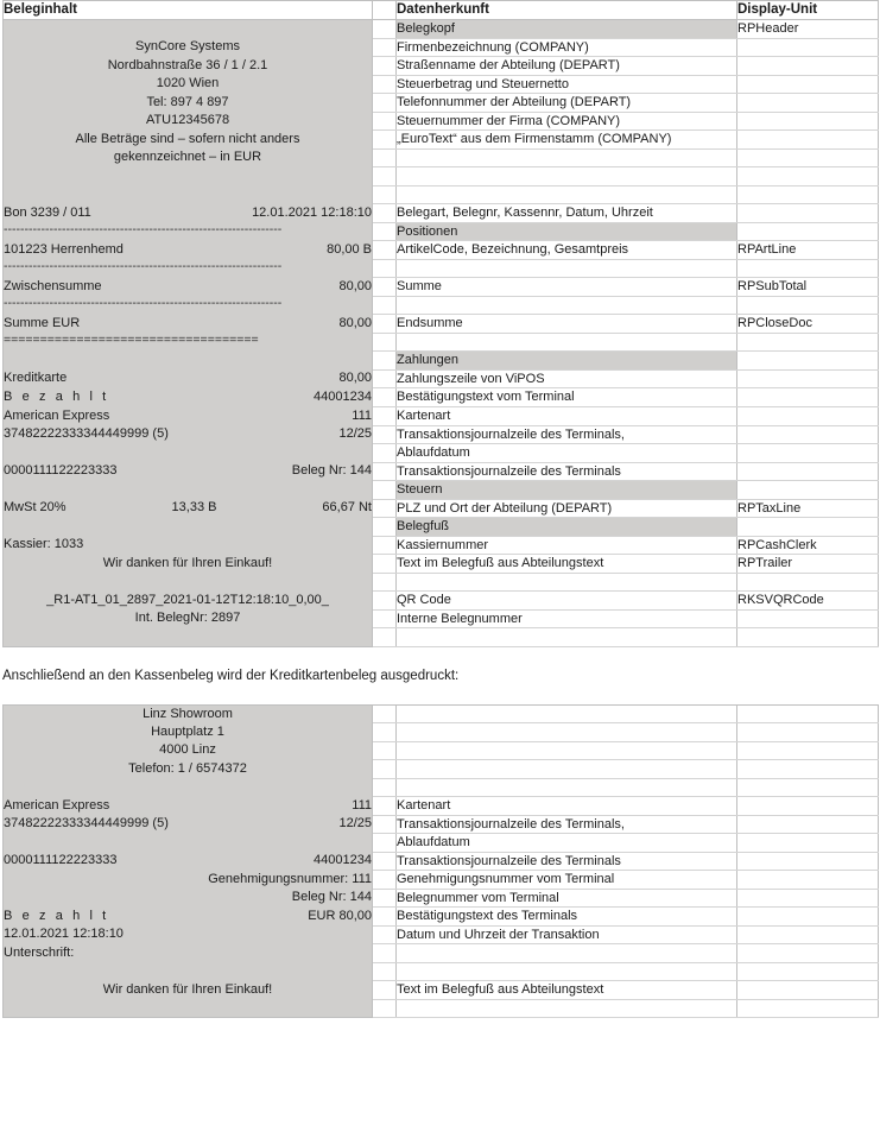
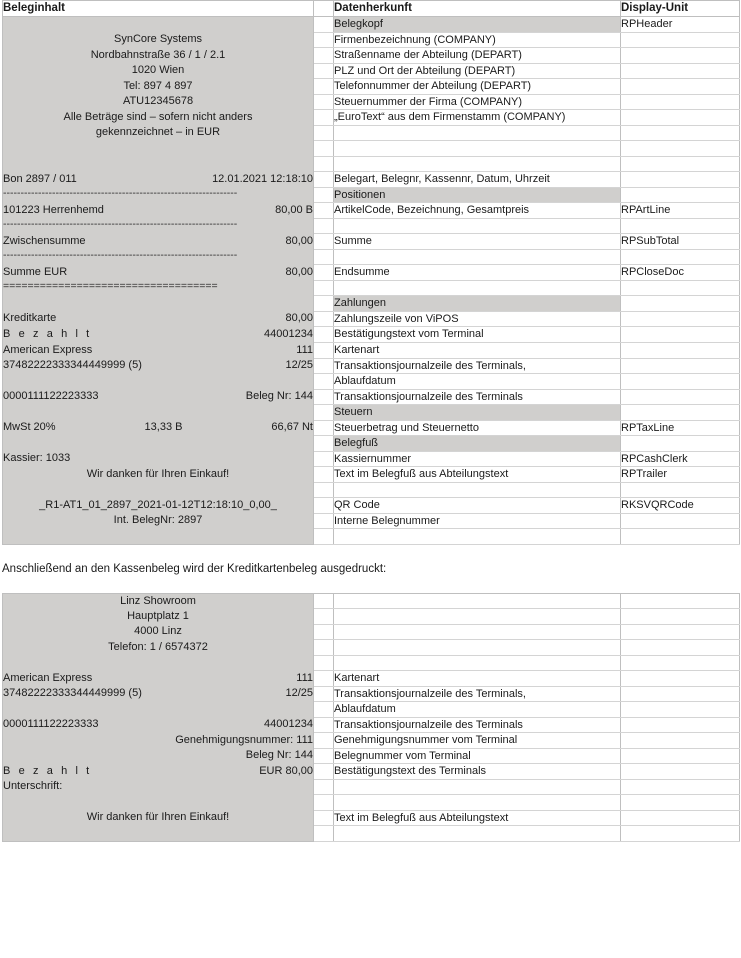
  Beleginhalt		Datenherkunft	Display-Unit
  		Belegkopf	RPHeader
  SynCore Systems		Firmenbezeichnung (COMPANY)
  Nordbahnstraße 36 / 1 / 2.1		Straßenname der Abteilung (DEPART)
- 1020 Wien		Steuerbetrag und Steuernetto
+ 1020 Wien		PLZ und Ort der Abteilung (DEPART)
  Tel: 897 4 897		Telefonnummer der Abteilung (DEPART)
  ATU12345678		Steuernummer der Firma (COMPANY)
  Alle Beträge sind – sofern nicht anders		„EuroText“ aus dem Firmenstamm (COMPANY)
  gekennzeichnet – in EUR
- Bon 3239 / 011 12.01.2021 12:18:10		Belegart, Belegnr, Kassennr, Datum, Uhrzeit
+ Bon 2897 / 011 12.01.2021 12:18:10		Belegart, Belegnr, Kassennr, Datum, Uhrzeit
  -------------------------------------------------------------------		Positionen
  101223 Herrenhemd 80,00 B		ArtikelCode, Bezeichnung, Gesamtpreis	RPArtLine
  -------------------------------------------------------------------
  Zwischensumme 80,00		Summe	RPSubTotal
  -------------------------------------------------------------------
  Summe EUR 80,00		Endsumme	RPCloseDoc
  ===================================
  		Zahlungen
  Kreditkarte 80,00		Zahlungszeile von ViPOS
  B e z a h l t 44001234		Bestätigungstext vom Terminal
  American Express 111		Kartenart
  37482222333344449999 (5) 12/25		Transaktionsjournalzeile des Terminals,
  		Ablaufdatum
  0000111122223333 Beleg Nr: 144		Transaktionsjournalzeile des Terminals
  		Steuern
- MwSt 20% 13,33 B 66,67 Nt		PLZ und Ort der Abteilung (DEPART)	RPTaxLine
+ MwSt 20% 13,33 B 66,67 Nt		Steuerbetrag und Steuernetto	RPTaxLine
  		Belegfuß
  Kassier: 1033		Kassiernummer	RPCashClerk
  Wir danken für Ihren Einkauf!		Text im Belegfuß aus Abteilungstext	RPTrailer
  _R1-AT1_01_2897_2021-01-12T12:18:10_0,00_		QR Code	RKSVQRCode
  Int. BelegNr: 2897		Interne Belegnummer
  Anschließend an den Kassenbeleg wird der Kreditkartenbeleg ausgedruckt:
  Linz Showroom
  Hauptplatz 1
  4000 Linz
  Telefon: 1 / 6574372
  American Express 111		Kartenart
  37482222333344449999 (5) 12/25		Transaktionsjournalzeile des Terminals,
  		Ablaufdatum
  0000111122223333 44001234		Transaktionsjournalzeile des Terminals
  Genehmigungsnummer: 111		Genehmigungsnummer vom Terminal
  Beleg Nr: 144		Belegnummer vom Terminal
  B e z a h l t EUR 80,00		Bestätigungstext des Terminals
- 12.01.2021 12:18:10		Datum und Uhrzeit der Transaktion
  Unterschrift:
  Wir danken für Ihren Einkauf!		Text im Belegfuß aus Abteilungstext
